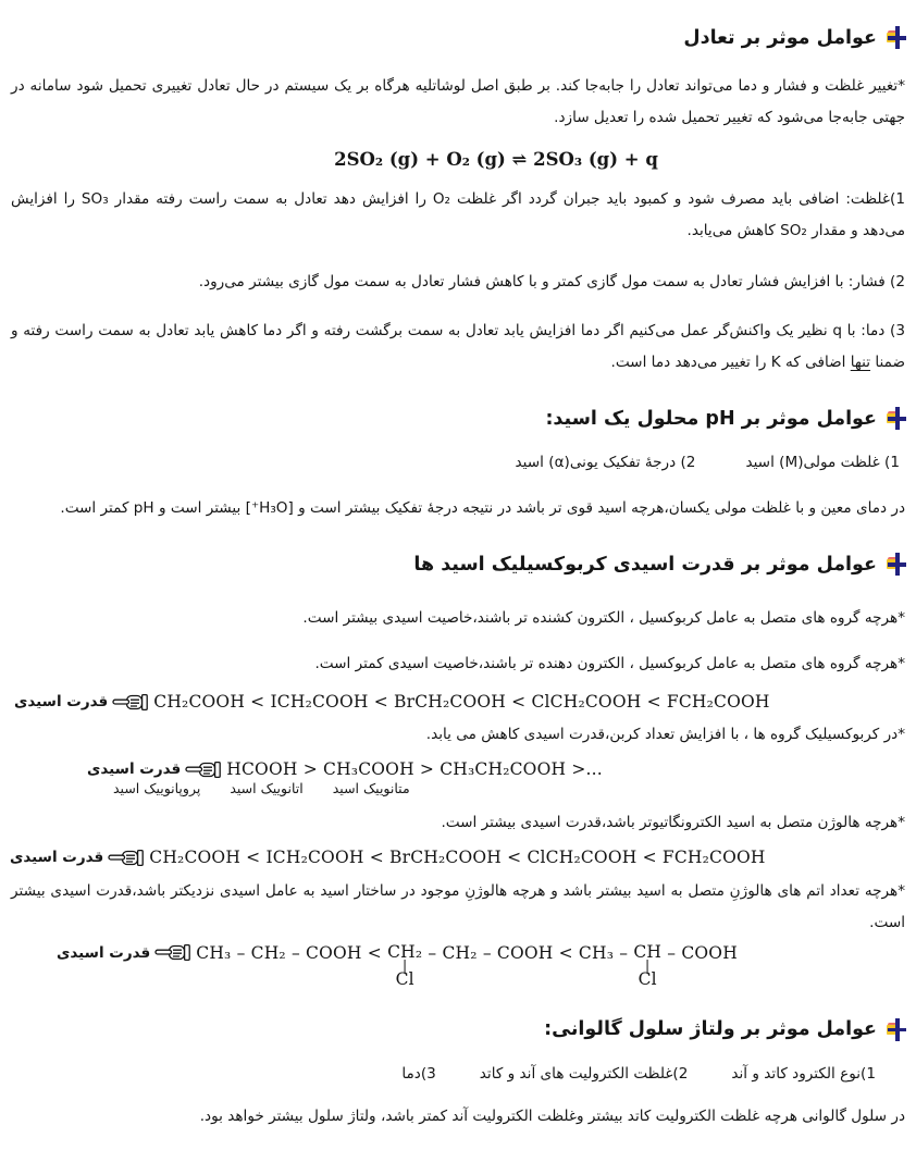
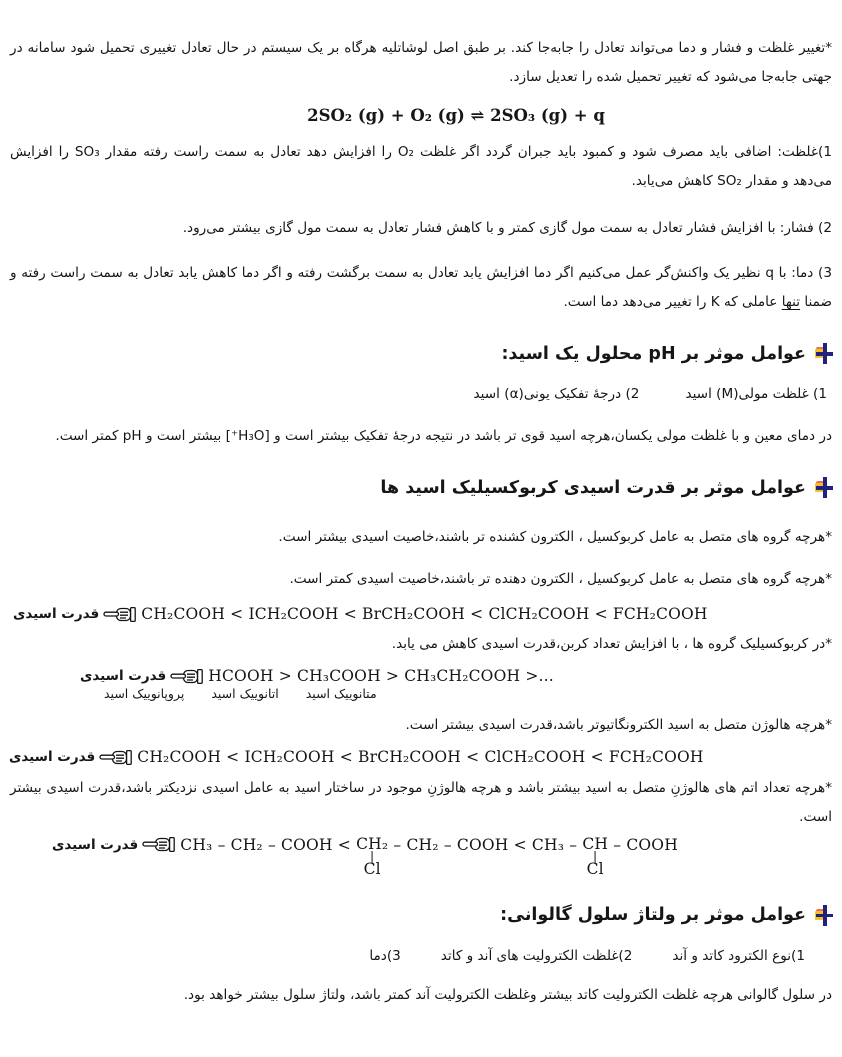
- عوامل موثر بر تعادل
  *تغییر غلظت و فشار و دما می‌تواند تعادل را جابه‌جا کند. بر طبق اصل لوشاتلیه هرگاه بر یک سیستم در حال تعادل تغییری تحمیل شود سامانه در جهتی جابه‌جا می‌شود که تغییر تحمیل شده را تعدیل سازد.
  2SO₂ (g) + O₂ (g) ⇌ 2SO₃ (g) + q
  1)غلظت: اضافی باید مصرف شود و کمبود باید جبران گردد اگر غلظت O₂ را افزایش دهد تعادل به سمت راست رفته مقدار SO₃ را افزایش می‌دهد و مقدار SO₂ کاهش می‌یابد.
  2) فشار: با افزایش فشار تعادل به سمت مول گازی کمتر و با کاهش فشار تعادل به سمت مول گازی بیشتر می‌رود.
- 3) دما: با q نظیر یک واکنش‌گر عمل می‌کنیم اگر دما افزایش یابد تعادل به سمت برگشت رفته و اگر دما کاهش یابد تعادل به سمت راست رفته و ضمنا تنها اضافی که K را تغییر می‌دهد دما است.
+ 3) دما: با q نظیر یک واکنش‌گر عمل می‌کنیم اگر دما افزایش یابد تعادل به سمت برگشت رفته و اگر دما کاهش یابد تعادل به سمت راست رفته و ضمنا تنها عاملی که K را تغییر می‌دهد دما است.
  عوامل موثر بر pH محلول یک اسید:
  1) غلظت مولی(M) اسید
  2) درجهٔ تفکیک یونی(α) اسید
  در دمای معین و با غلظت مولی یکسان،هرچه اسید قوی تر باشد در نتیجه درجهٔ تفکیک بیشتر است و [H₃O⁺] بیشتر است و pH کمتر است.
  عوامل موثر بر قدرت اسیدی کربوکسیلیک اسید ها
  *هرچه گروه های متصل به عامل کربوکسیل ، الکترون کشنده تر باشند،خاصیت اسیدی بیشتر است.
  *هرچه گروه های متصل به عامل کربوکسیل ، الکترون دهنده تر باشند،خاصیت اسیدی کمتر است.
  قدرت اسیدی CH₂COOH < ICH₂COOH < BrCH₂COOH < ClCH₂COOH < FCH₂COOH
  *در کربوکسیلیک گروه ها ، با افزایش تعداد کربن،قدرت اسیدی کاهش می یابد.
  قدرت اسیدی HCOOH > CH₃COOH > CH₃CH₂COOH >...
  پروپانوییک اسید
  اتانوییک اسید
  متانوییک اسید
  *هرچه هالوژن متصل به اسید الکترونگاتیوتر باشد،قدرت اسیدی بیشتر است.
  قدرت اسیدی CH₂COOH < ICH₂COOH < BrCH₂COOH < ClCH₂COOH < FCH₂COOH
  *هرچه تعداد اتم های هالوژنِ متصل به اسید بیشتر باشد و هرچه هالوژنِ موجود در ساختار اسید به عامل اسیدی نزدیکتر باشد،قدرت اسیدی بیشتر است.
  قدرت اسیدی CH₃ – CH₂ – COOH <
  CH₂
  |
  Cl
  – CH₂ – COOH < CH₃ –
  CH
  |
  Cl
  – COOH
  عوامل موثر بر ولتاژ سلول گالوانی:
  1)نوع الکترود کاتد و آند
  2)غلظت الکترولیت های آند و کاتد
  3)دما
  در سلول گالوانی هرچه غلظت الکترولیت کاتد بیشتر وغلظت الکترولیت آند کمتر باشد، ولتاژ سلول بیشتر خواهد بود.
